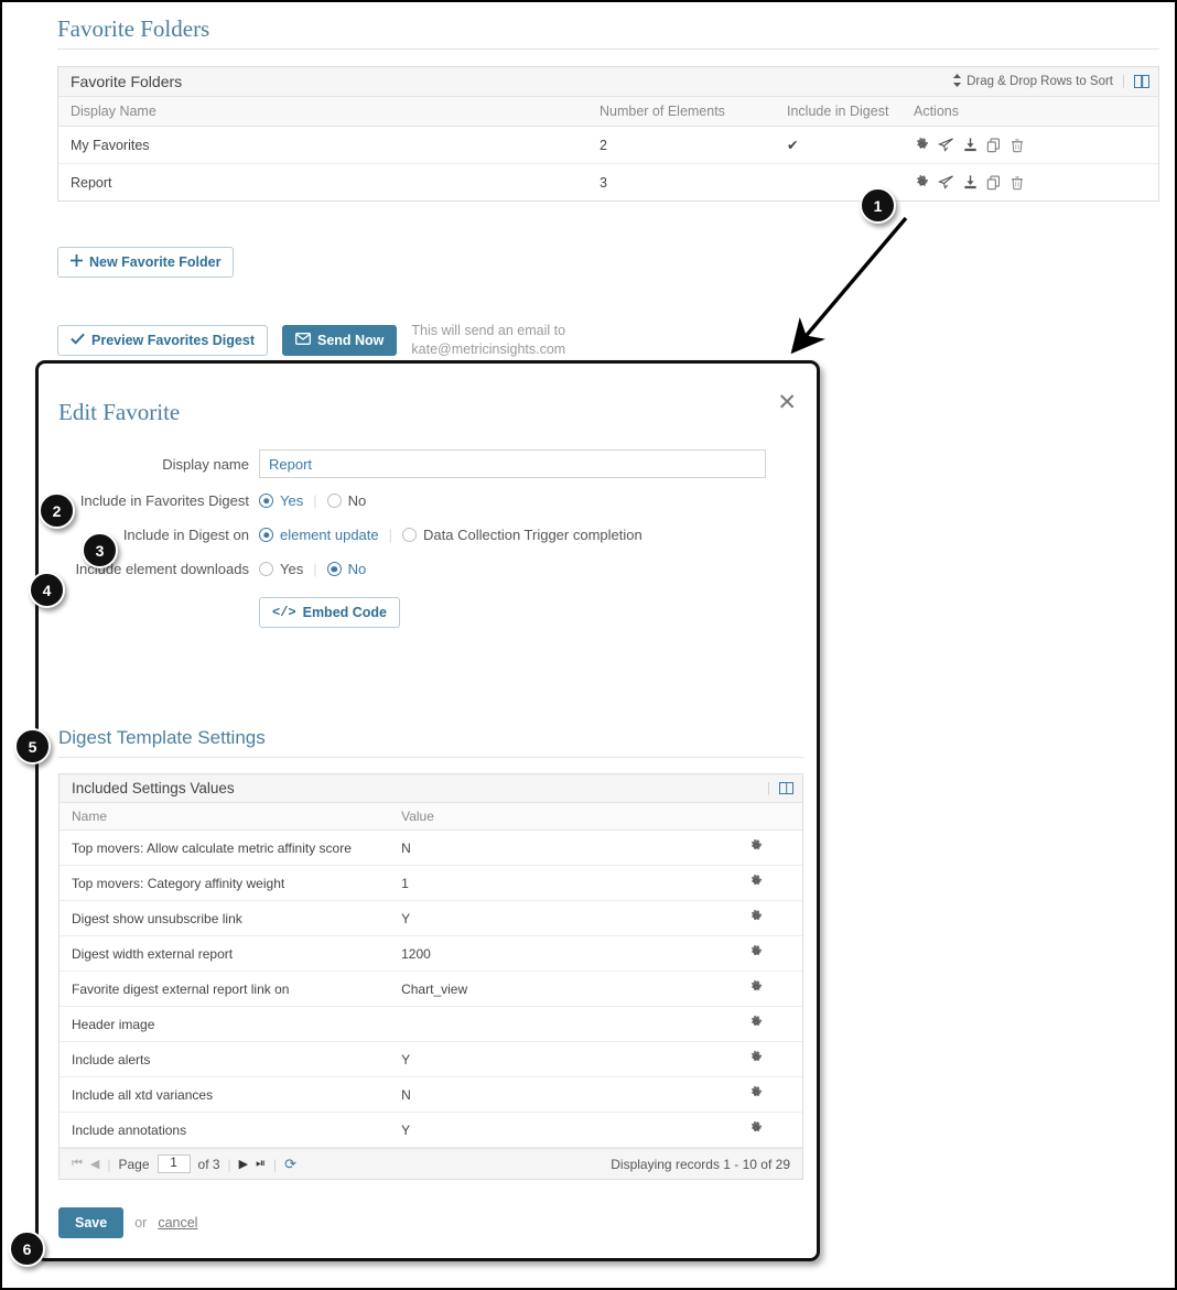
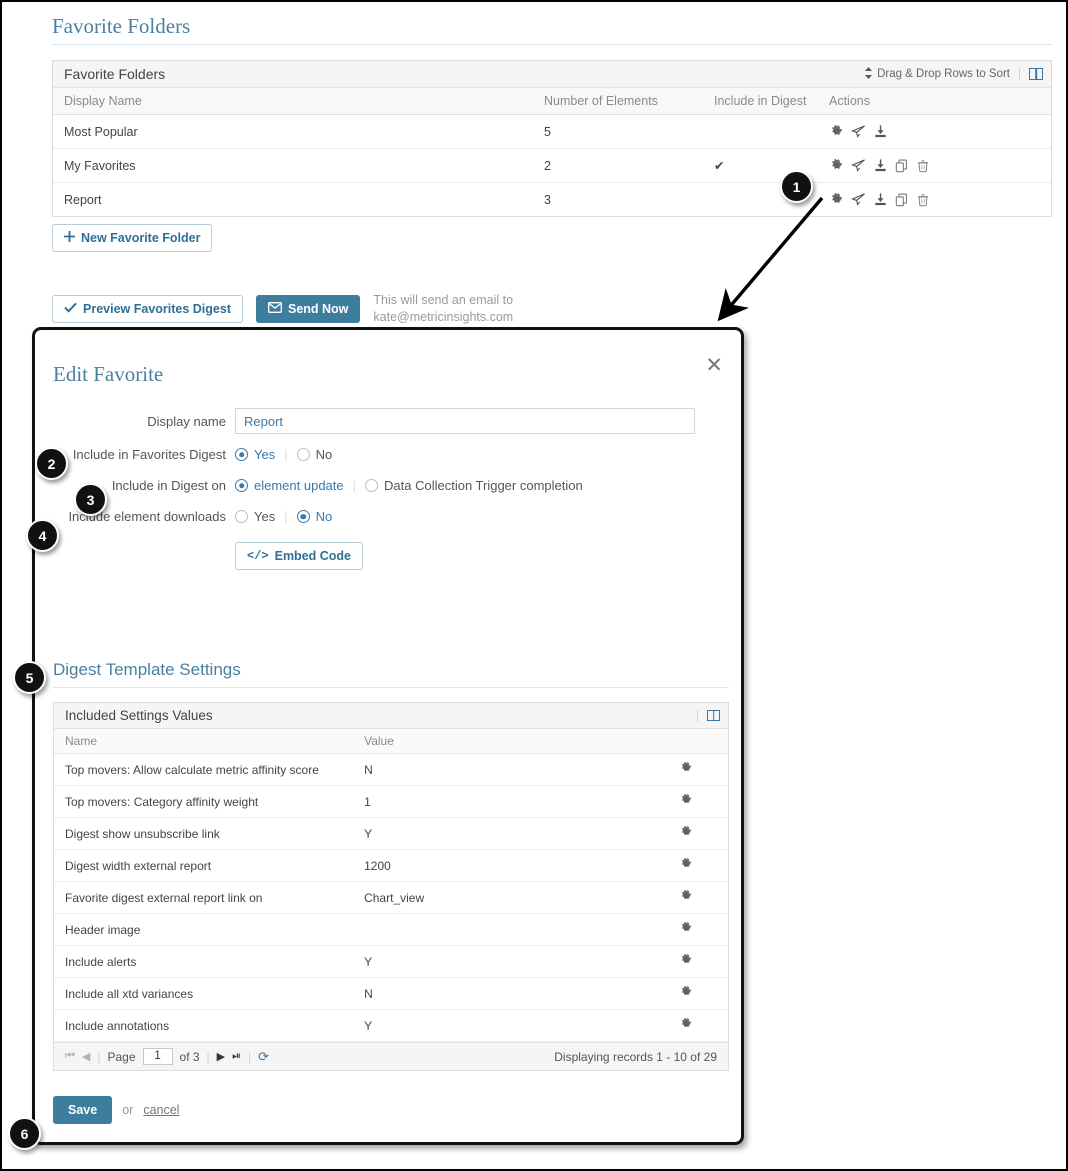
  Favorite Folders
  Favorite Folders
  Drag & Drop Rows to Sort
  |
  Display Name	Number of Elements	Include in Digest	Actions
+ Most Popular	5
  My Favorites	2	✔
  Report	3
  New Favorite Folder
  Preview Favorites Digest
  Send Now
  This will send an email to
  kate@metricinsights.com
  Edit Favorite
  ✕
  Display name
  Report
  Include in Favorites Digest
  Yes
  No
  Include in Digest on
  element update
  |
  Data Collection Trigger completion
  Include element downloads
  Yes
  No
  </>
  Embed Code
  Digest Template Settings
  Included Settings Values
  |
  Name	Value
  Top movers: Allow calculate metric affinity score	N
  Top movers: Category affinity weight	1
  Digest show unsubscribe link	Y
  Digest width external report	1200
  Favorite digest external report link on	Chart_view
  Header image
  Include alerts	Y
  Include all xtd variances	N
  Include annotations	Y
  ⏮
  ◀
  Page
  1
  of 3
  ▶
  ⏯
  |
  ⟳
  Displaying records 1 - 10 of 29
  Save
  or
  cancel
  1
  2
  3
  4
  5
  6
